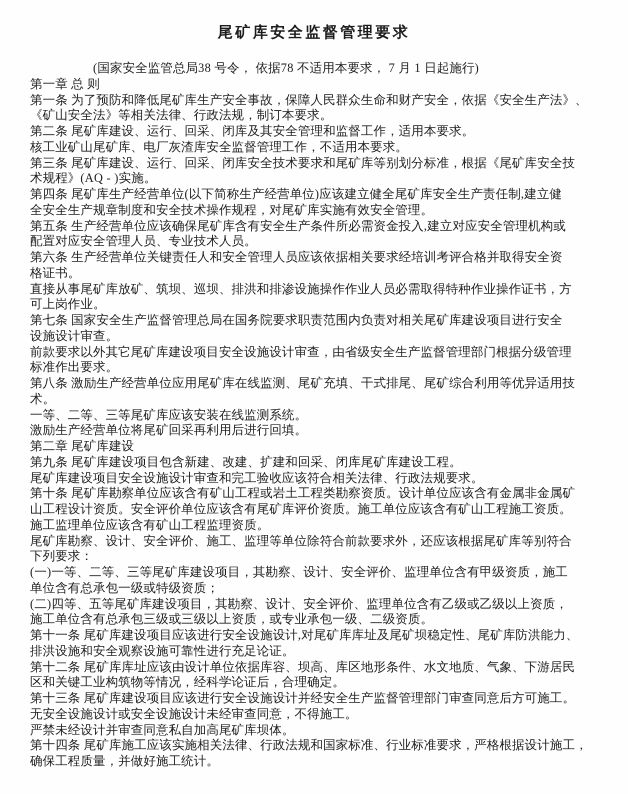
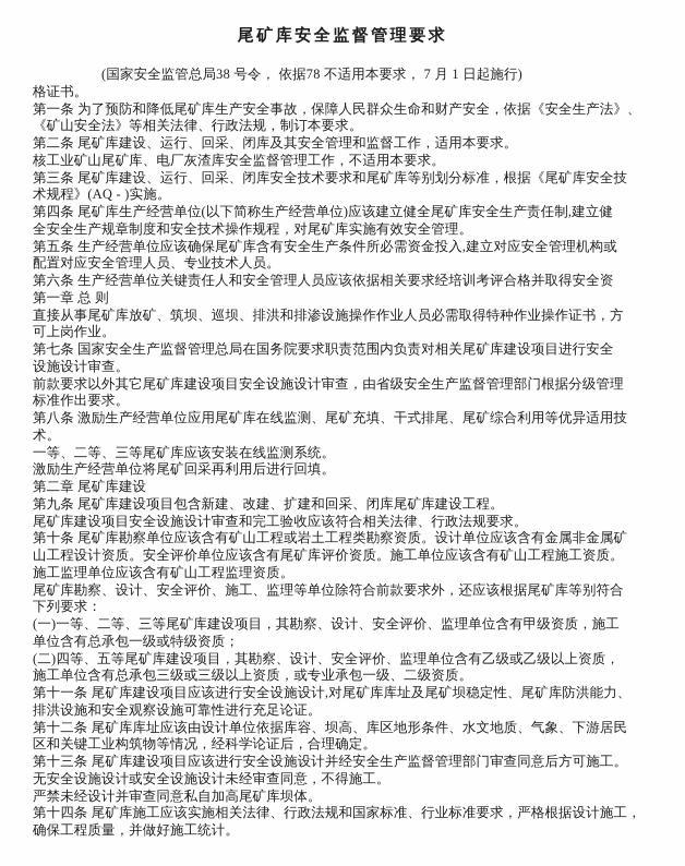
  尾矿库安全监督管理要求
  (国家安全监管总局38 号令， 依据78 不适用本要求， 7 月 1 日起施行)
- 第一章 总 则
+ 格证书。
  第一条 为了预防和降低尾矿库生产安全事故，保障人民群众生命和财产安全，依据《安全生产法》、
  《矿山安全法》等相关法律、行政法规，制订本要求。
  第二条 尾矿库建设、运行、回采、闭库及其安全管理和监督工作，适用本要求。
  核工业矿山尾矿库、电厂灰渣库安全监督管理工作，不适用本要求。
  第三条 尾矿库建设、运行、回采、闭库安全技术要求和尾矿库等别划分标准，根据《尾矿库安全技
  术规程》(AQ - )实施。
  第四条 尾矿库生产经营单位(以下简称生产经营单位)应该建立健全尾矿库安全生产责任制,建立健
  全安全生产规章制度和安全技术操作规程，对尾矿库实施有效安全管理。
  第五条 生产经营单位应该确保尾矿库含有安全生产条件所必需资金投入,建立对应安全管理机构或
  配置对应安全管理人员、专业技术人员。
  第六条 生产经营单位关键责任人和安全管理人员应该依据相关要求经培训考评合格并取得安全资
- 格证书。
+ 第一章 总 则
  直接从事尾矿库放矿、筑坝、巡坝、排洪和排渗设施操作作业人员必需取得特种作业操作证书，方
  可上岗作业。
  第七条 国家安全生产监督管理总局在国务院要求职责范围内负责对相关尾矿库建设项目进行安全
  设施设计审查。
  前款要求以外其它尾矿库建设项目安全设施设计审查，由省级安全生产监督管理部门根据分级管理
  标准作出要求。
  第八条 激励生产经营单位应用尾矿库在线监测、尾矿充填、干式排尾、尾矿综合利用等优异适用技
  术。
  一等、二等、三等尾矿库应该安装在线监测系统。
  激励生产经营单位将尾矿回采再利用后进行回填。
  第二章 尾矿库建设
  第九条 尾矿库建设项目包含新建、改建、扩建和回采、闭库尾矿库建设工程。
  尾矿库建设项目安全设施设计审查和完工验收应该符合相关法律、行政法规要求。
  第十条 尾矿库勘察单位应该含有矿山工程或岩土工程类勘察资质。设计单位应该含有金属非金属矿
  山工程设计资质。安全评价单位应该含有尾矿库评价资质。施工单位应该含有矿山工程施工资质。
  施工监理单位应该含有矿山工程监理资质。
  尾矿库勘察、设计、安全评价、施工、监理等单位除符合前款要求外，还应该根据尾矿库等别符合
  下列要求：
  (一)一等、二等、三等尾矿库建设项目，其勘察、设计、安全评价、监理单位含有甲级资质，施工
  单位含有总承包一级或特级资质；
  (二)四等、五等尾矿库建设项目，其勘察、设计、安全评价、监理单位含有乙级或乙级以上资质，
  施工单位含有总承包三级或三级以上资质，或专业承包一级、二级资质。
  第十一条 尾矿库建设项目应该进行安全设施设计,对尾矿库库址及尾矿坝稳定性、尾矿库防洪能力、
  排洪设施和安全观察设施可靠性进行充足论证。
  第十二条 尾矿库库址应该由设计单位依据库容、坝高、库区地形条件、水文地质、气象、下游居民
  区和关键工业构筑物等情况，经科学论证后，合理确定。
  第十三条 尾矿库建设项目应该进行安全设施设计并经安全生产监督管理部门审查同意后方可施工。
  无安全设施设计或安全设施设计未经审查同意，不得施工。
  严禁未经设计并审查同意私自加高尾矿库坝体。
  第十四条 尾矿库施工应该实施相关法律、行政法规和国家标准、行业标准要求，严格根据设计施工，
  确保工程质量，并做好施工统计。
